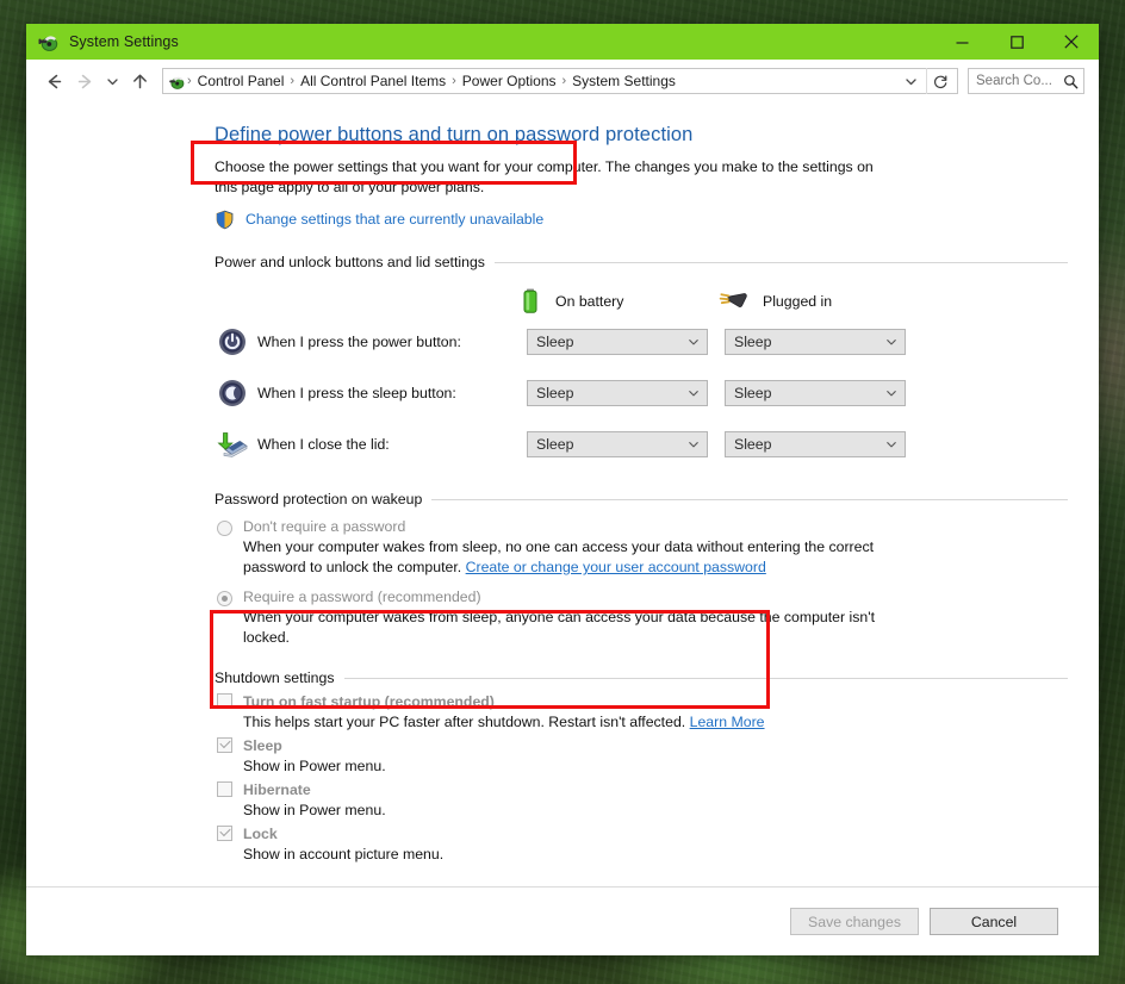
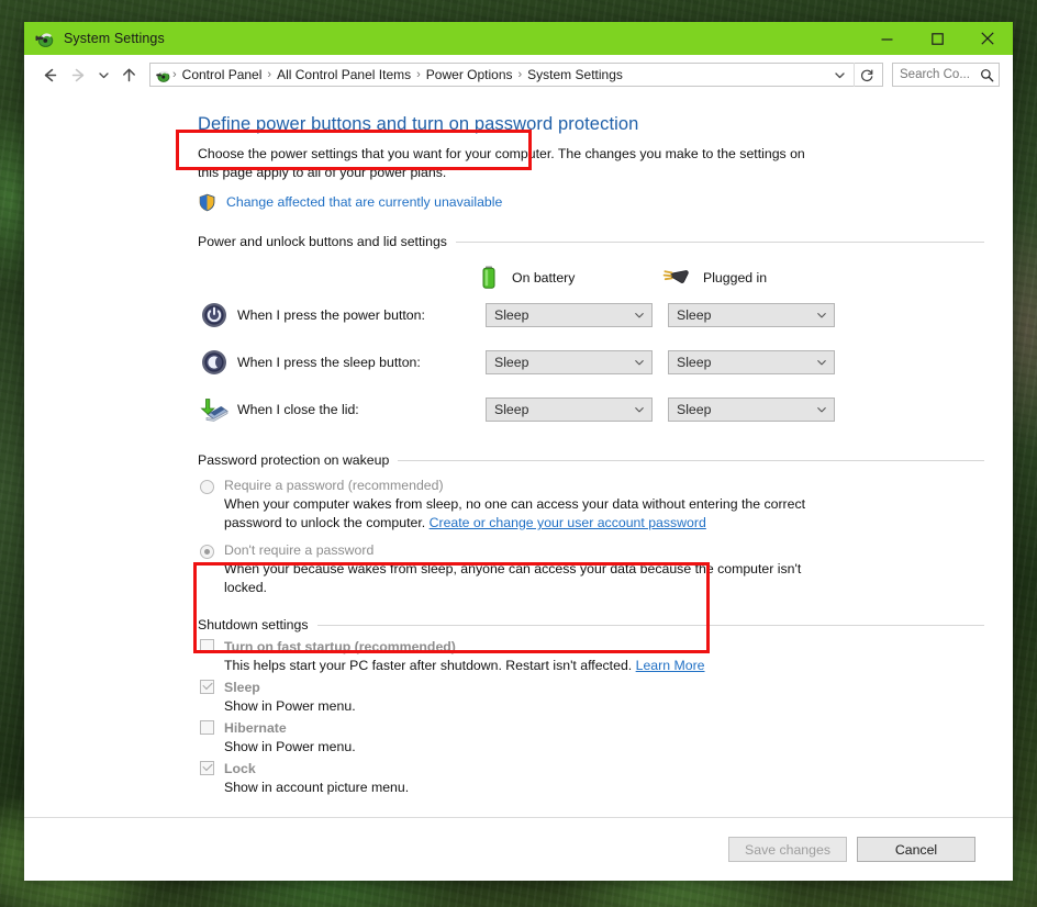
  System Settings
  ›
  Control Panel
  ›
  All Control Panel Items
  ›
  Power Options
  ›
  System Settings
  Search Co...
  Define power buttons and turn on password protection
  Choose the power settings that you want for your computer. The changes you make to the settings on this page apply to all of your power plans.
- Change settings that are currently unavailable
+ Change affected that are currently unavailable
  Power and unlock buttons and lid settings
  On battery
  Plugged in
  When I press the power button:
  Sleep
  Sleep
  When I press the sleep button:
  Sleep
  Sleep
  When I close the lid:
  Sleep
  Sleep
  Password protection on wakeup
- Don't require a password
+ Require a password (recommended)
  When your computer wakes from sleep, no one can access your data without entering the correct password to unlock the computer. Create or change your user account password
- Require a password (recommended)
+ Don't require a password
- When your computer wakes from sleep, anyone can access your data because the computer isn't locked.
+ When your because wakes from sleep, anyone can access your data because the computer isn't locked.
  Shutdown settings
  Turn on fast startup (recommended)
  This helps start your PC faster after shutdown. Restart isn't affected. Learn More
  Sleep
  Show in Power menu.
  Hibernate
  Show in Power menu.
  Lock
  Show in account picture menu.
  Save changes
  Cancel
